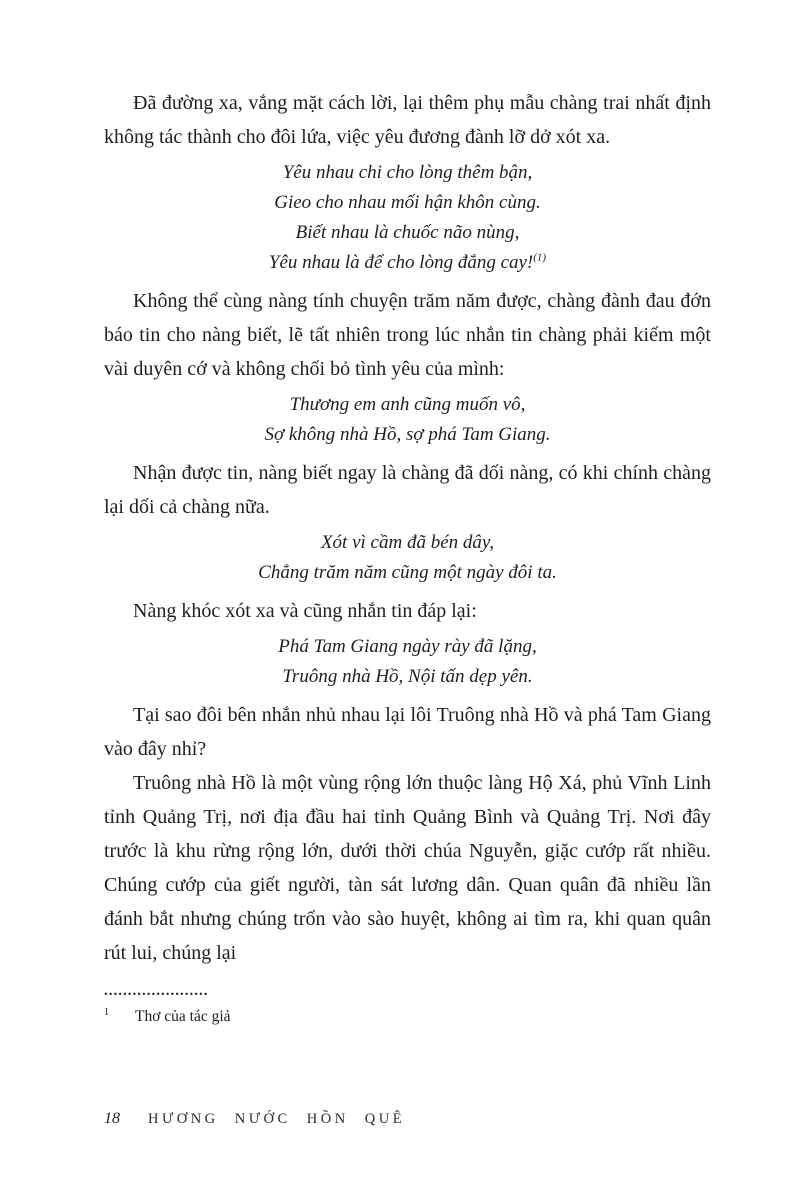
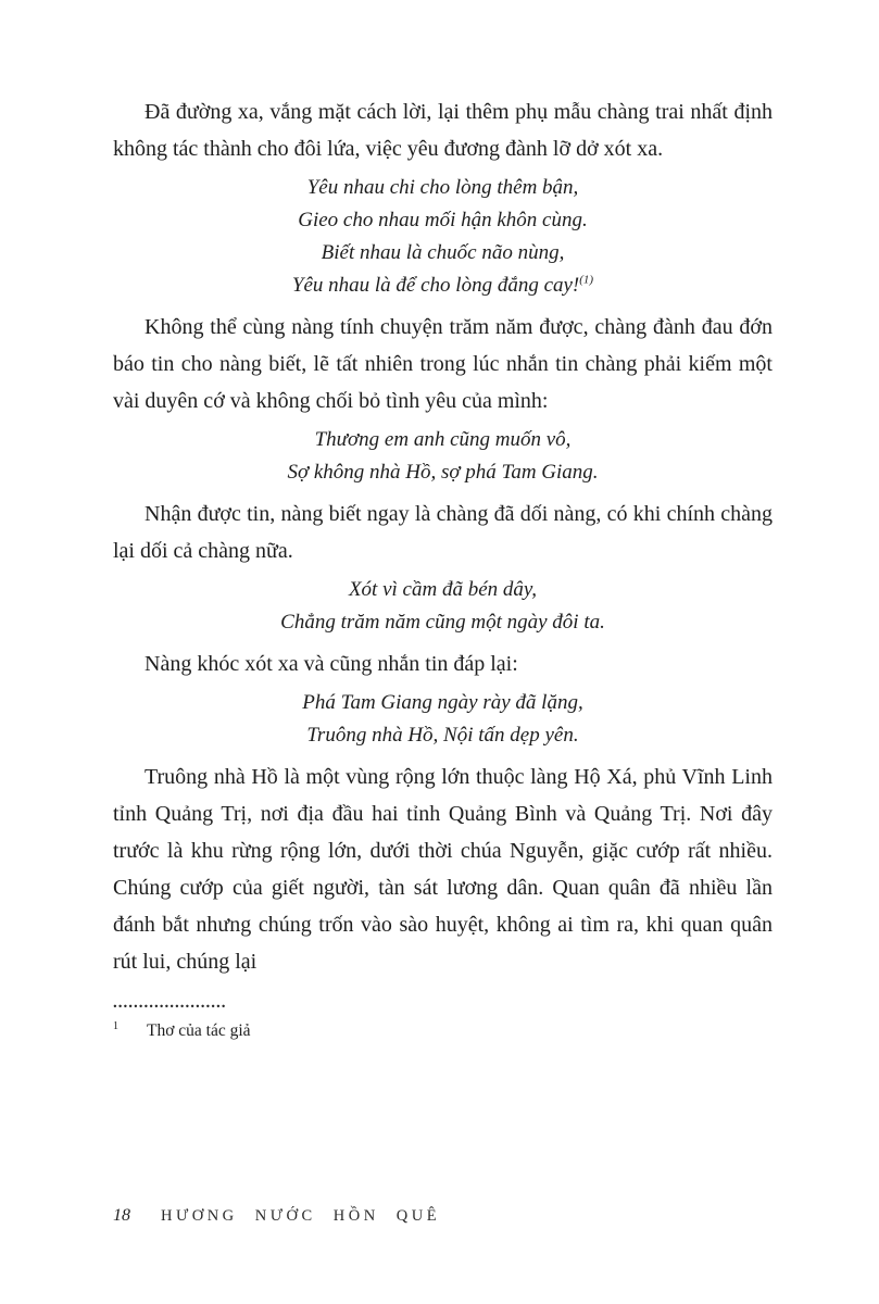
  Đã đường xa, vắng mặt cách lời, lại thêm phụ mẫu chàng trai nhất định không tác thành cho đôi lứa, việc yêu đương đành lỡ dở xót xa.
  Yêu nhau chi cho lòng thêm bận,
  Gieo cho nhau mối hận khôn cùng.
  Biết nhau là chuốc não nùng,
  Yêu nhau là để cho lòng đắng cay!(1)
  Không thể cùng nàng tính chuyện trăm năm được, chàng đành đau đớn báo tin cho nàng biết, lẽ tất nhiên trong lúc nhắn tin chàng phải kiếm một vài duyên cớ và không chối bỏ tình yêu của mình:
  Thương em anh cũng muốn vô,
  Sợ không nhà Hồ, sợ phá Tam Giang.
  Nhận được tin, nàng biết ngay là chàng đã dối nàng, có khi chính chàng lại dối cả chàng nữa.
  Xót vì cầm đã bén dây,
  Chẳng trăm năm cũng một ngày đôi ta.
  Nàng khóc xót xa và cũng nhắn tin đáp lại:
  Phá Tam Giang ngày rày đã lặng,
  Truông nhà Hồ, Nội tấn dẹp yên.
- Tại sao đôi bên nhắn nhủ nhau lại lôi Truông nhà Hồ và phá Tam Giang vào đây nhỉ?
  Truông nhà Hồ là một vùng rộng lớn thuộc làng Hộ Xá, phủ Vĩnh Linh tỉnh Quảng Trị, nơi địa đầu hai tỉnh Quảng Bình và Quảng Trị. Nơi đây trước là khu rừng rộng lớn, dưới thời chúa Nguyễn, giặc cướp rất nhiều. Chúng cướp của giết người, tàn sát lương dân. Quan quân đã nhiều lần đánh bắt nhưng chúng trốn vào sào huyệt, không ai tìm ra, khi quan quân rút lui, chúng lại
  ......................
  1 Thơ của tác giả
  18 HƯƠNG NƯỚC HỒN QUÊ
